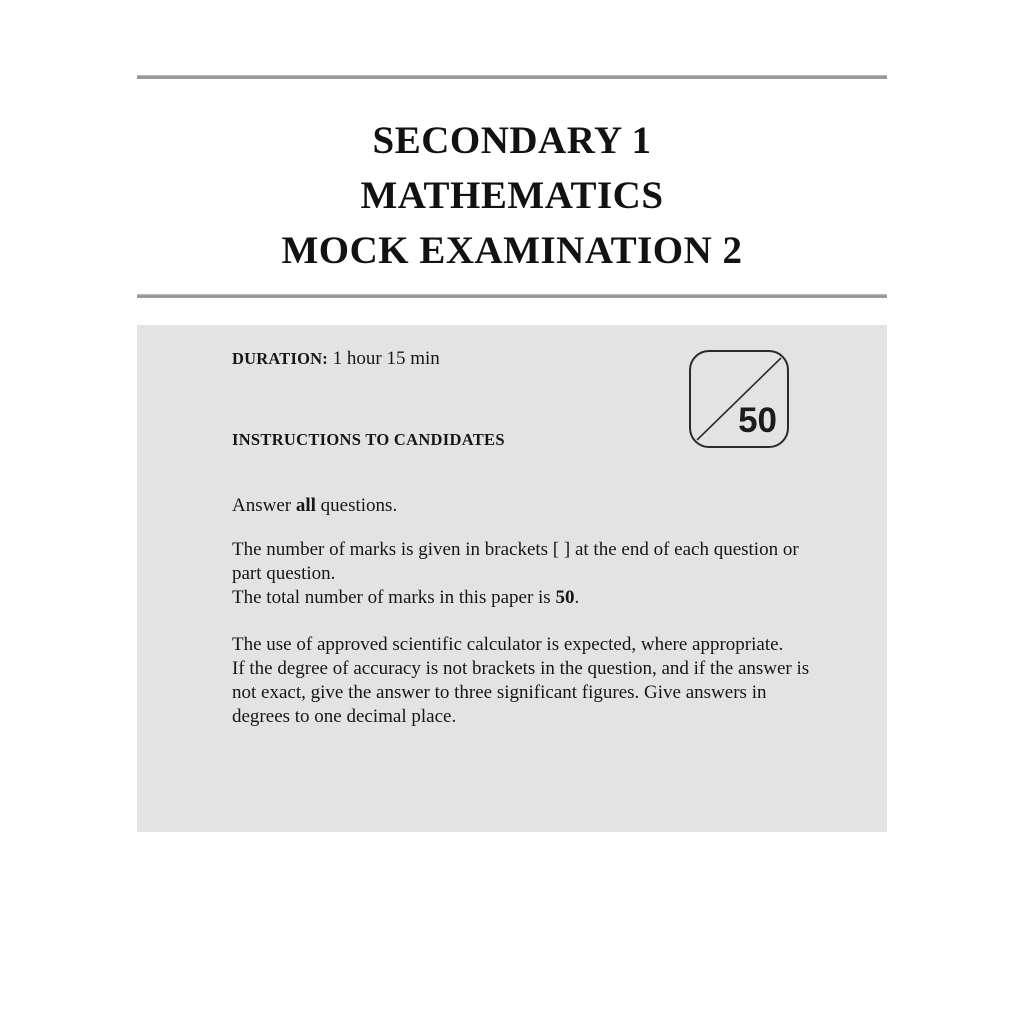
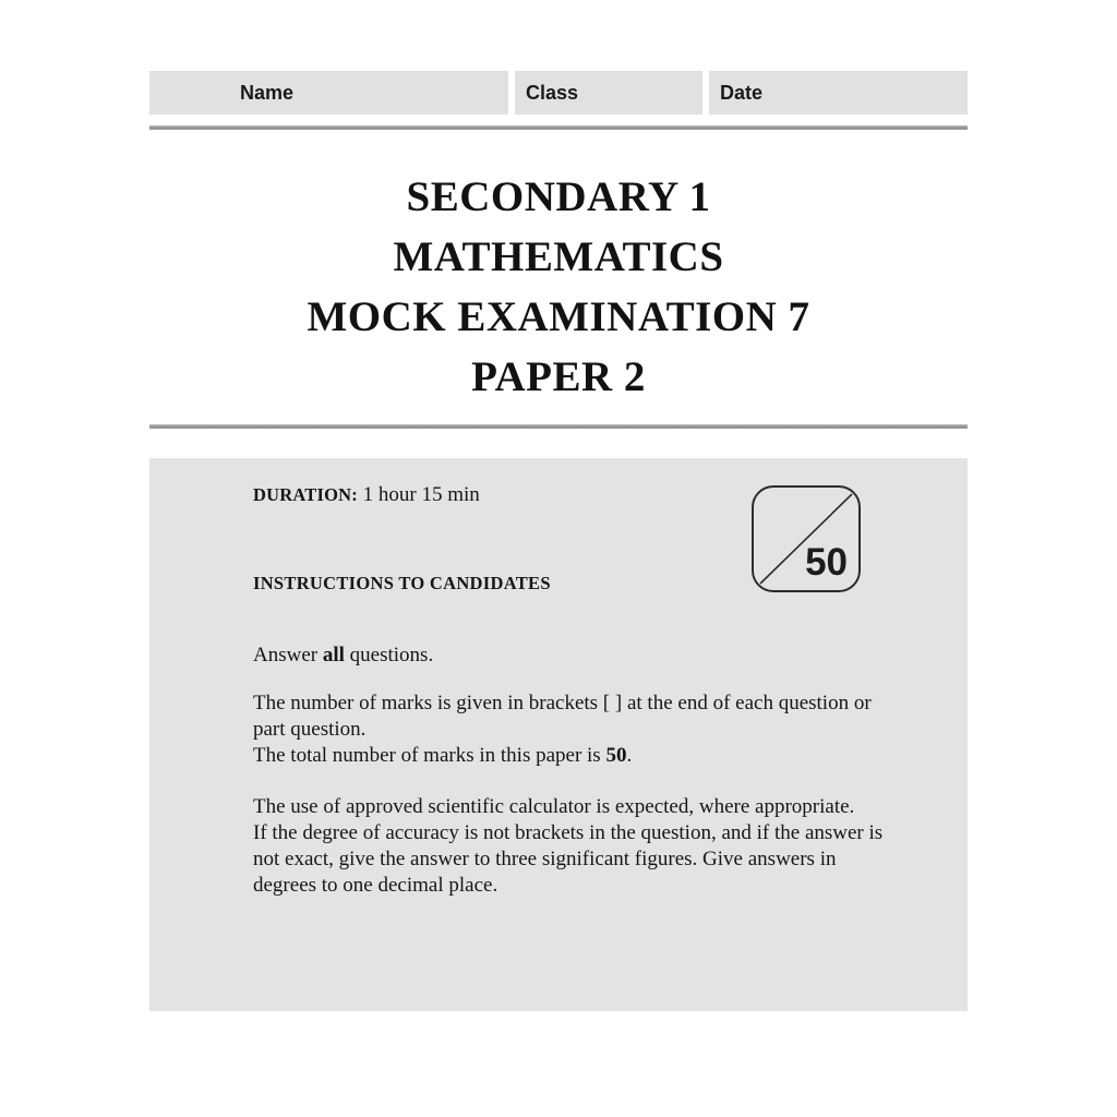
+ Name
+ Class
+ Date
  SECONDARY 1
  MATHEMATICS
- MOCK EXAMINATION 2
+ MOCK EXAMINATION 7
+ PAPER 2
  DURATION: 1 hour 15 min
  50
  INSTRUCTIONS TO CANDIDATES
  Answer all questions.
  The number of marks is given in brackets [ ] at the end of each question or part question.
  The total number of marks in this paper is 50.
  The use of approved scientific calculator is expected, where appropriate.
  If the degree of accuracy is not brackets in the question, and if the answer is not exact, give the answer to three significant figures. Give answers in degrees to one decimal place.
